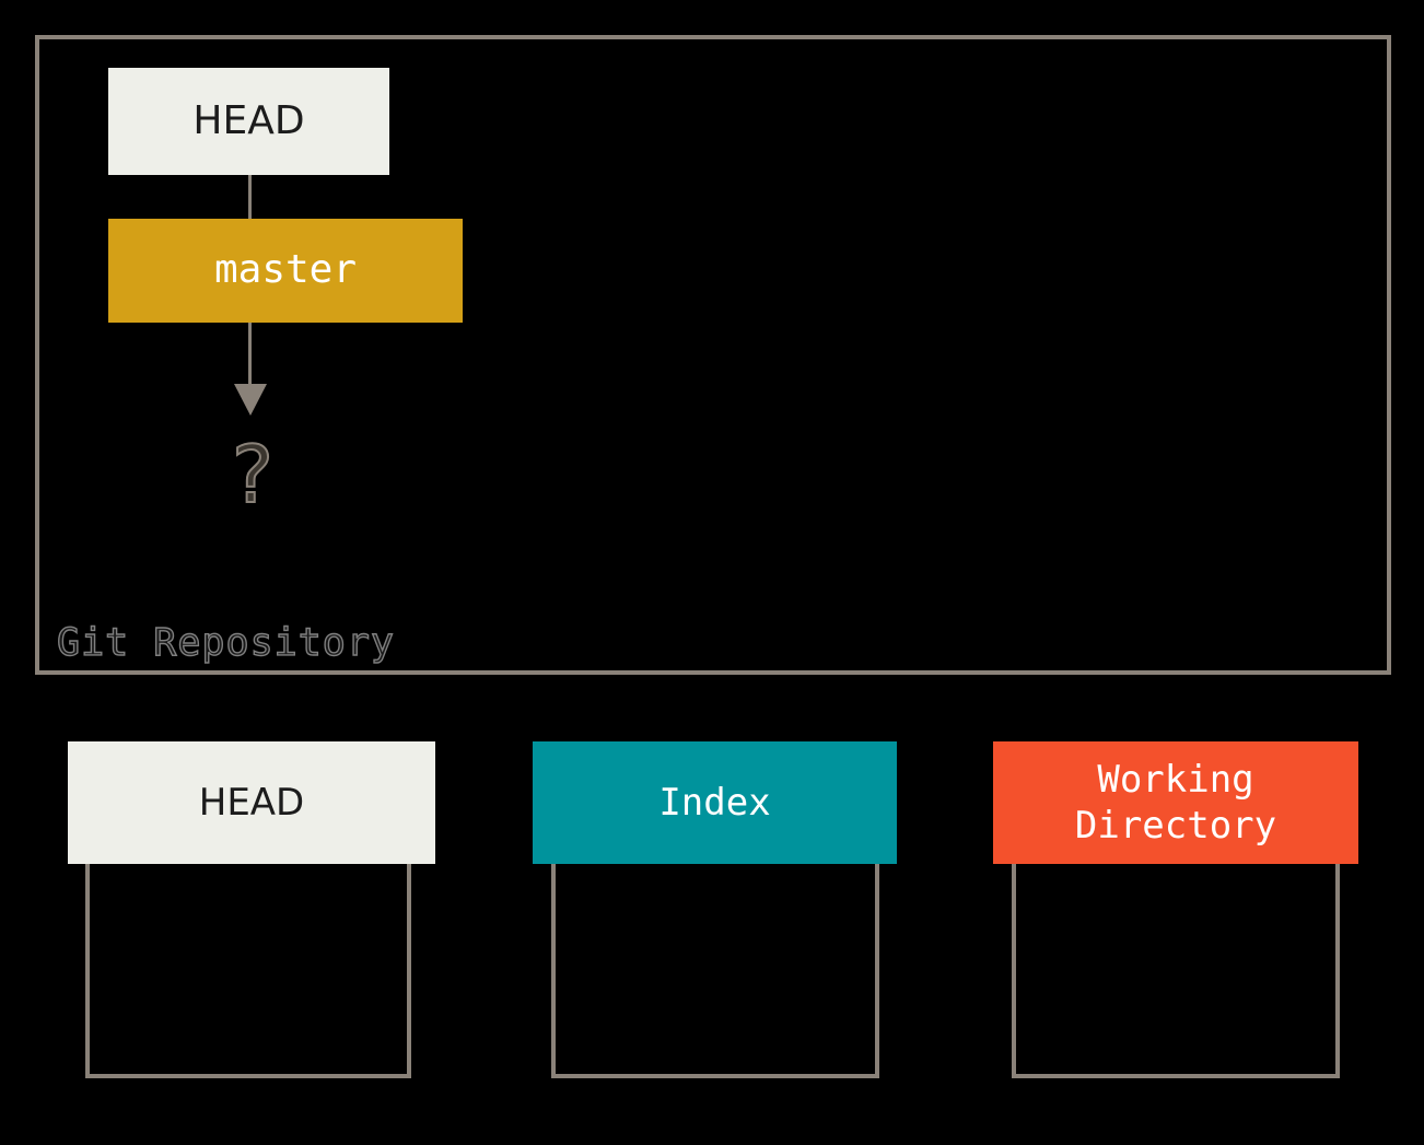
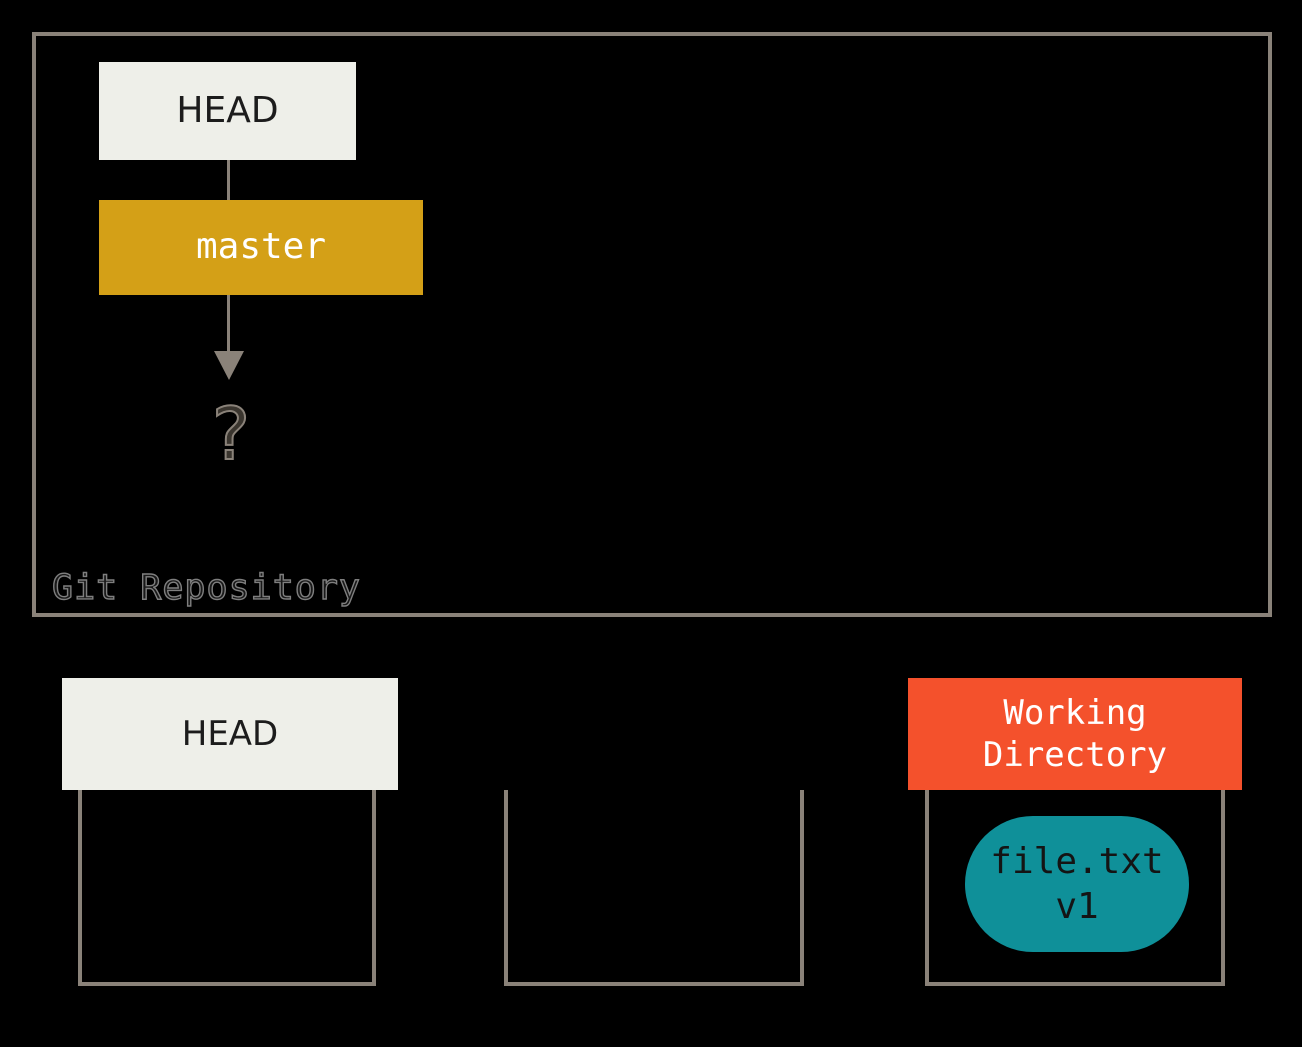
  HEAD
  master
  ?
  Git Repository
  HEAD
- Index
  Working
  Directory
+ file.txt
+ v1
